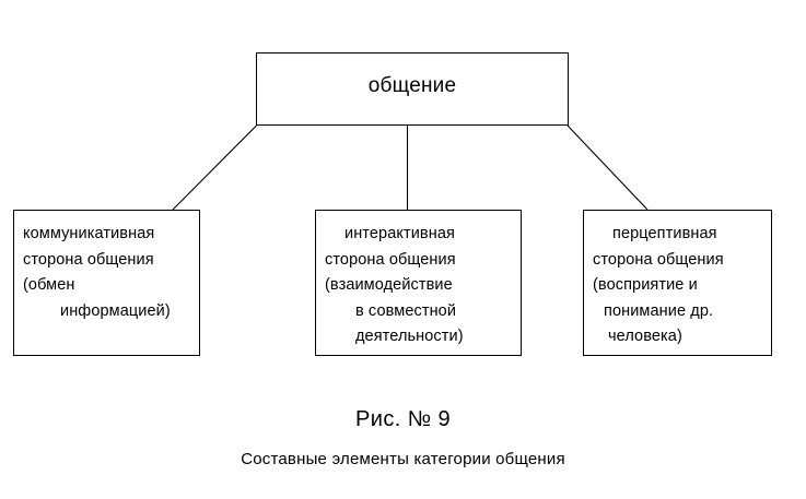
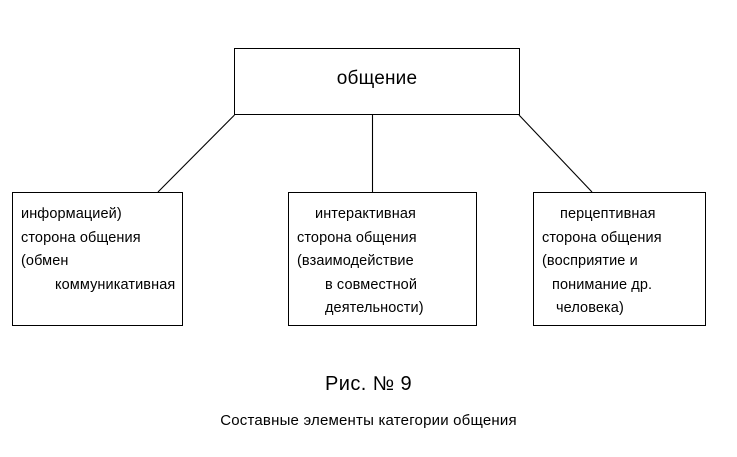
  общение
- коммуникативная
+ информацией)
  сторона общения
  (обмен
- информацией)
+ коммуникативная
  интерактивная
  сторона общения
  (взаимодействие
  в совместной
  деятельности)
  перцептивная
  сторона общения
  (восприятие и
  понимание др.
  человека)
  Рис. № 9
  Составные элементы категории общения
